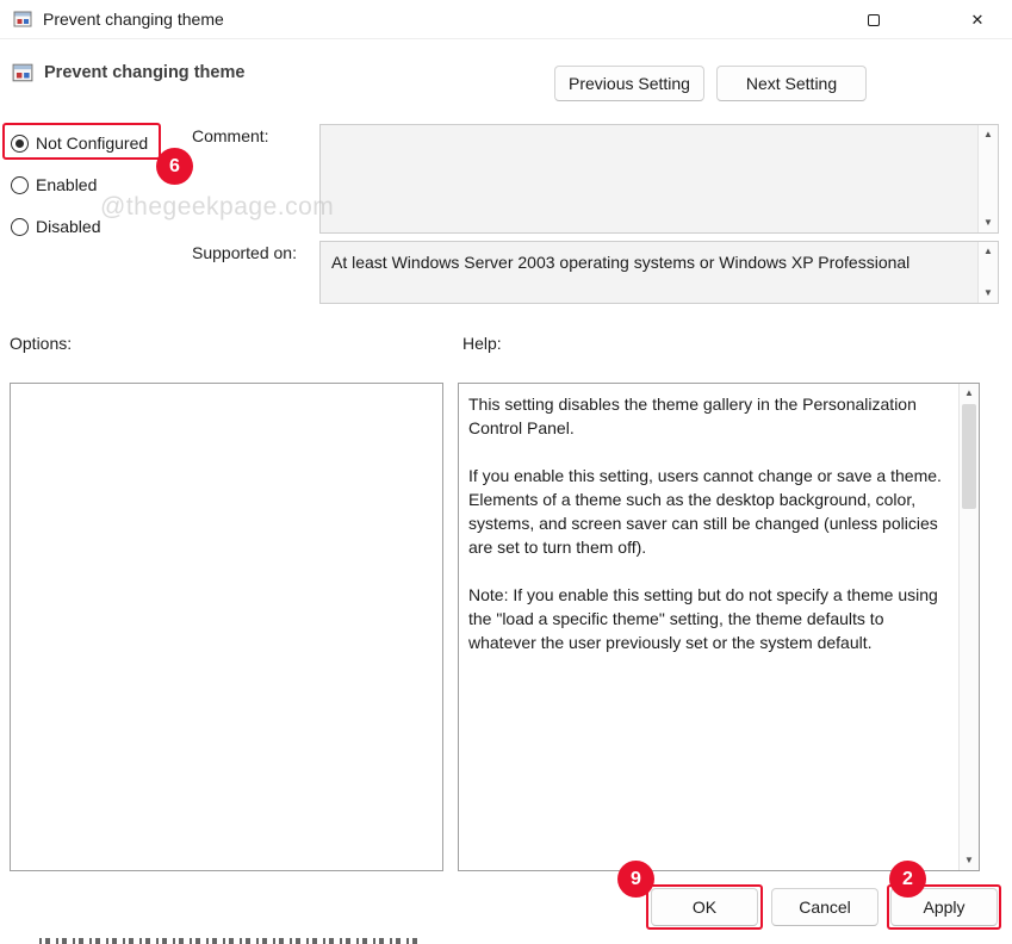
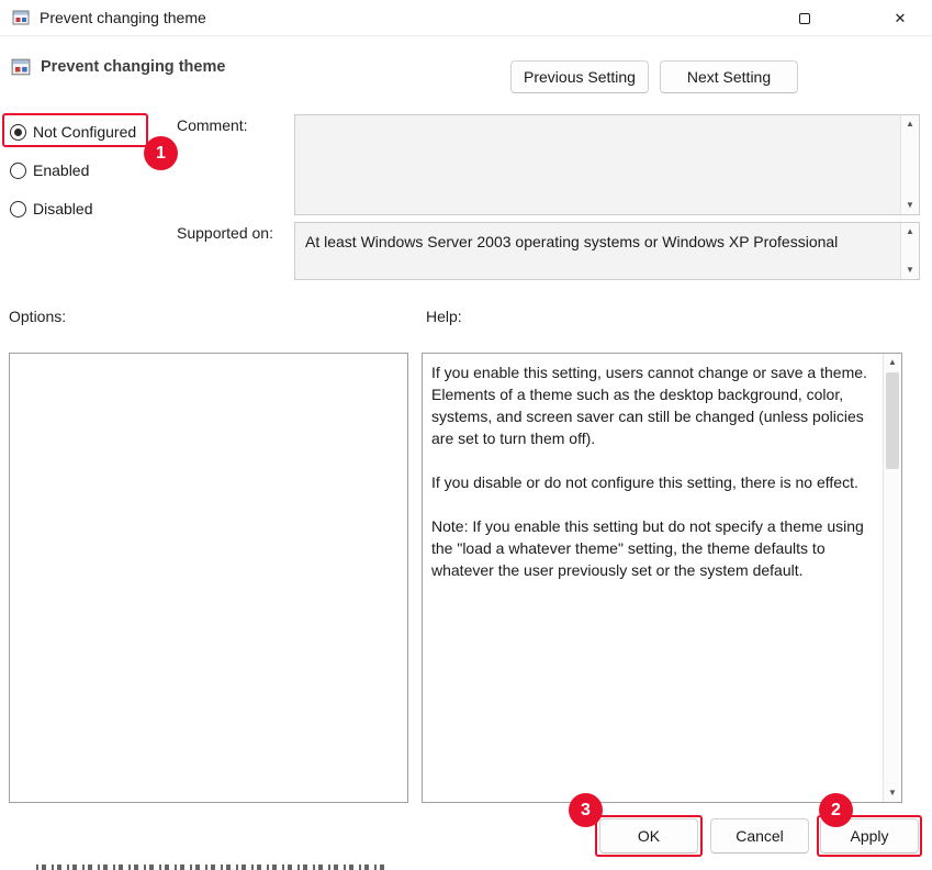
  Prevent changing theme
  ✕
  Prevent changing theme
  Previous Setting
  Next Setting
  Not Configured
  Enabled
  Disabled
  Comment:
  ▲
  ▼
  Supported on:
  At least Windows Server 2003 operating systems or Windows XP Professional
  ▲
  ▼
  Options:
  Help:
- This setting disables the theme gallery in the Personalization Control Panel.
  If you enable this setting, users cannot change or save a theme. Elements of a theme such as the desktop background, color, systems, and screen saver can still be changed (unless policies are set to turn them off).
+ If you disable or do not configure this setting, there is no effect.
- Note: If you enable this setting but do not specify a theme using the "load a specific theme" setting, the theme defaults to whatever the user previously set or the system default.
+ Note: If you enable this setting but do not specify a theme using the "load a whatever theme" setting, the theme defaults to whatever the user previously set or the system default.
  ▲
  ▼
  OK
  Cancel
  Apply
- 6
+ 1
  2
- 9
+ 3
- @thegeekpage.com
